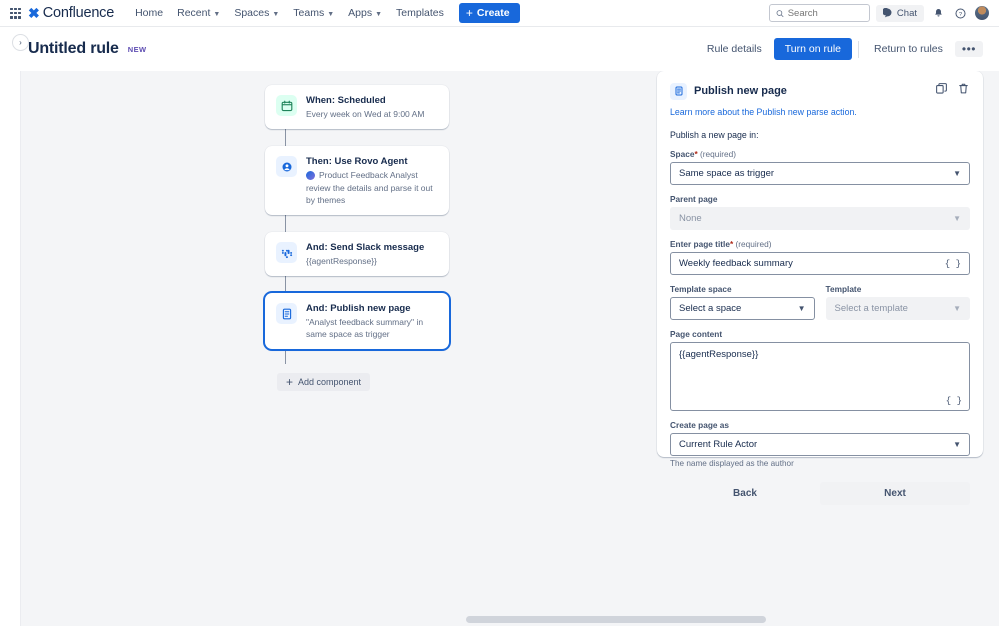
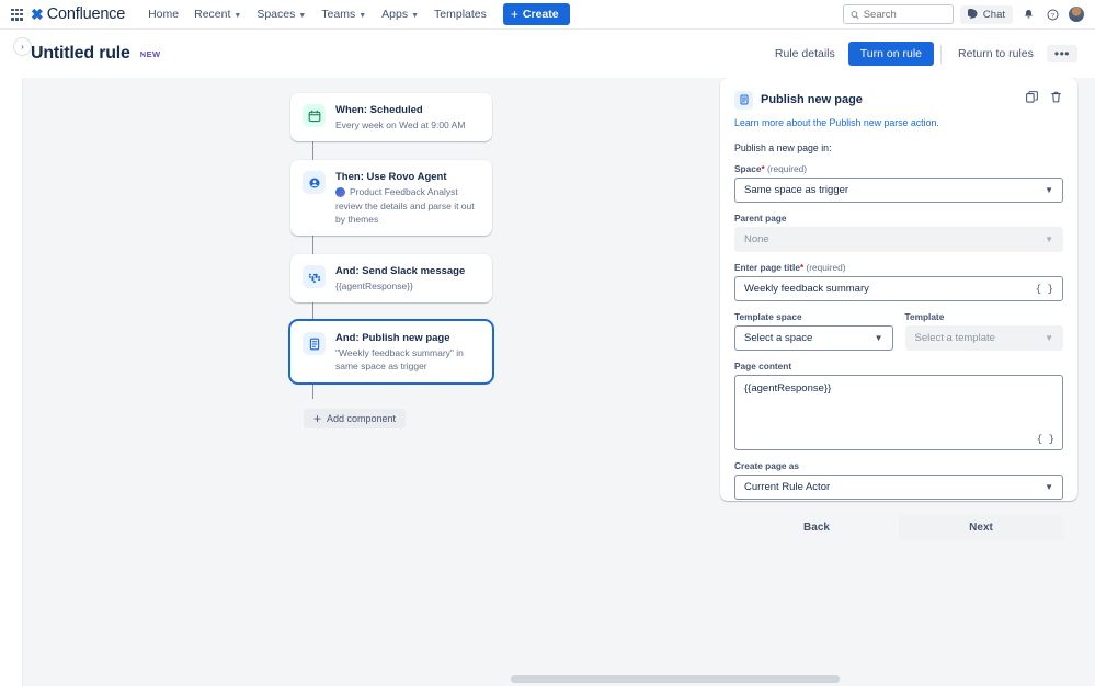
  ✖
  Confluence
  Home
  Recent
  Spaces
  Teams
  Apps
  Templates
  +
  Create
  Search
  Chat
  Untitled rule
  NEW
  Rule details
  Turn on rule
  Return to rules
  •••
  ›
  When: Scheduled
  Every week on Wed at 9:00 AM
  Then: Use Rovo Agent
  Product Feedback Analyst
  review the details and parse it out by themes
  And: Send Slack message
  {{agentResponse}}
  And: Publish new page
- "Analyst feedback summary" in same space as trigger
+ "Weekly feedback summary" in same space as trigger
  +
  Add component
  Publish new page
  Learn more about the Publish new parse action.
  Publish a new page in:
  Space* (required)
  Same space as trigger
  ▼
  Parent page
  None
  ▼
  Enter page title* (required)
  Weekly feedback summary
  { }
  Template space
  Select a space
  ▼
  Template
  Select a template
  ▼
  Page content
  {{agentResponse}}
  { }
  Create page as
  Current Rule Actor
  ▼
- The name displayed as the author
  Back
  Next
